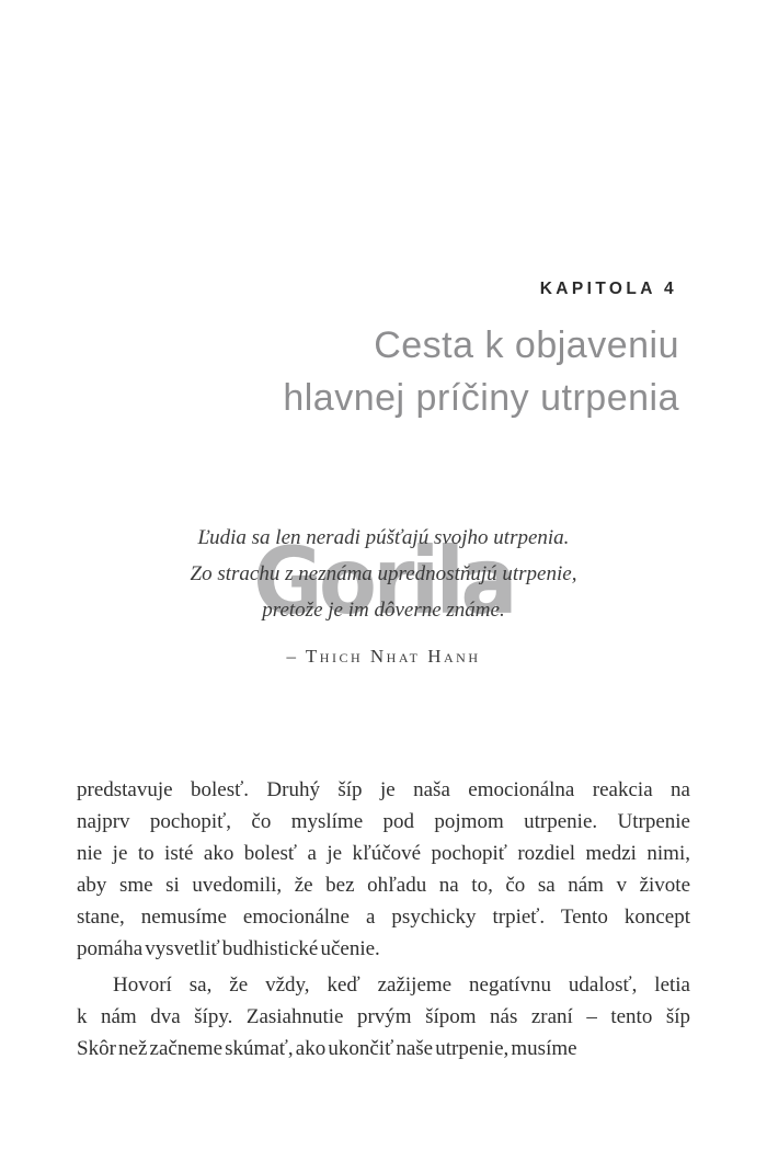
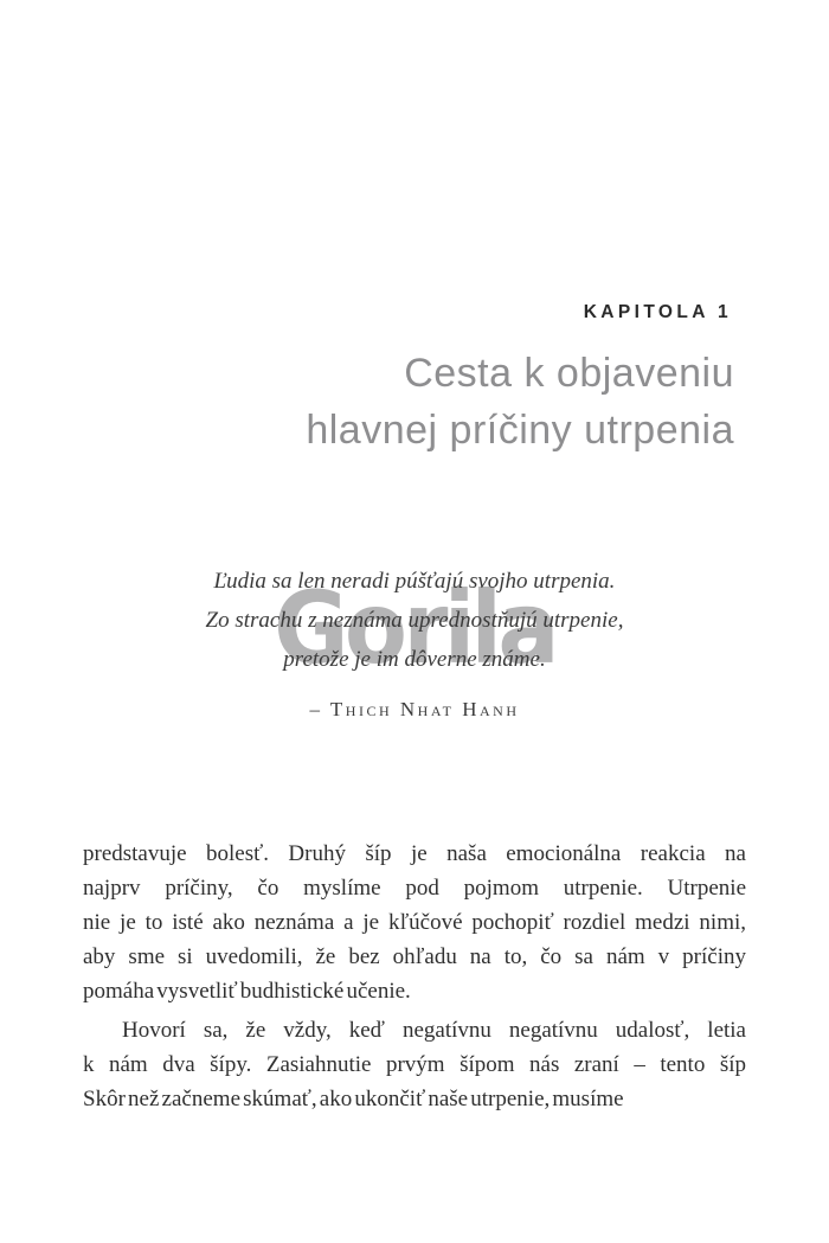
- KAPITOLA 4
+ KAPITOLA 1
  Cesta k objaveniu
  hlavnej príčiny utrpenia
  Gorila
  Ľudia sa len neradi púšťajú svojho utrpenia.
  Zo strachu z neznáma uprednostňujú utrpenie,
  pretože je im dôverne známe.
  – Thich Nhat Hanh
  predstavuje bolesť. Druhý šíp je naša emocionálna reakcia na
- najprv pochopiť, čo myslíme pod pojmom utrpenie. Utrpenie
+ najprv príčiny, čo myslíme pod pojmom utrpenie. Utrpenie
- nie je to isté ako bolesť a je kľúčové pochopiť rozdiel medzi nimi,
+ nie je to isté ako neznáma a je kľúčové pochopiť rozdiel medzi nimi,
- aby sme si uvedomili, že bez ohľadu na to, čo sa nám v živote
+ aby sme si uvedomili, že bez ohľadu na to, čo sa nám v príčiny
- stane, nemusíme emocionálne a psychicky trpieť. Tento koncept
  pomáha vysvetliť budhistické učenie.
- Hovorí sa, že vždy, keď zažijeme negatívnu udalosť, letia
+ Hovorí sa, že vždy, keď negatívnu negatívnu udalosť, letia
  k nám dva šípy. Zasiahnutie prvým šípom nás zraní – tento šíp
  Skôr než začneme skúmať, ako ukončiť naše utrpenie, musíme
